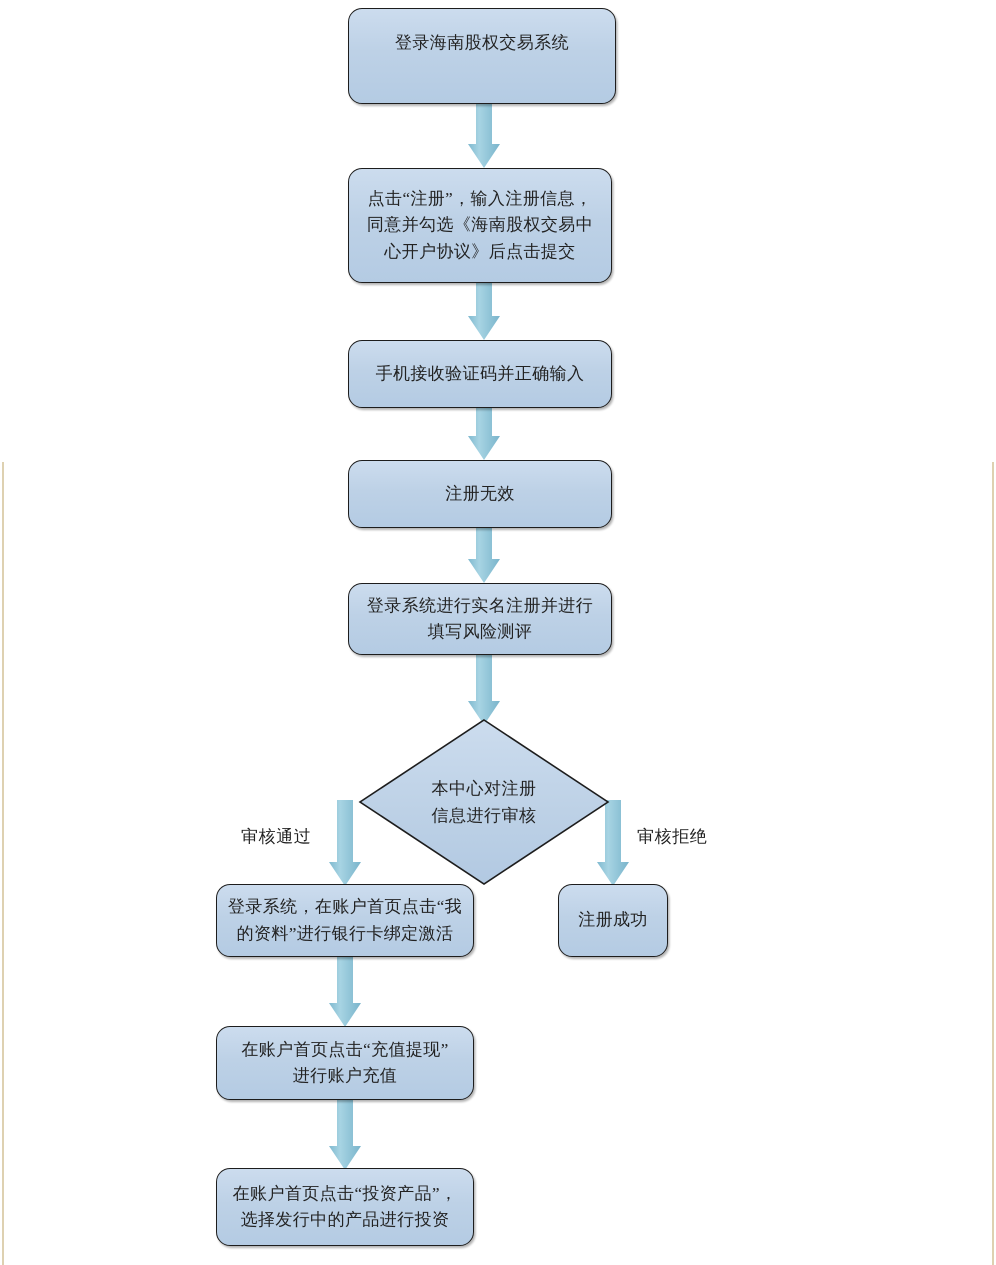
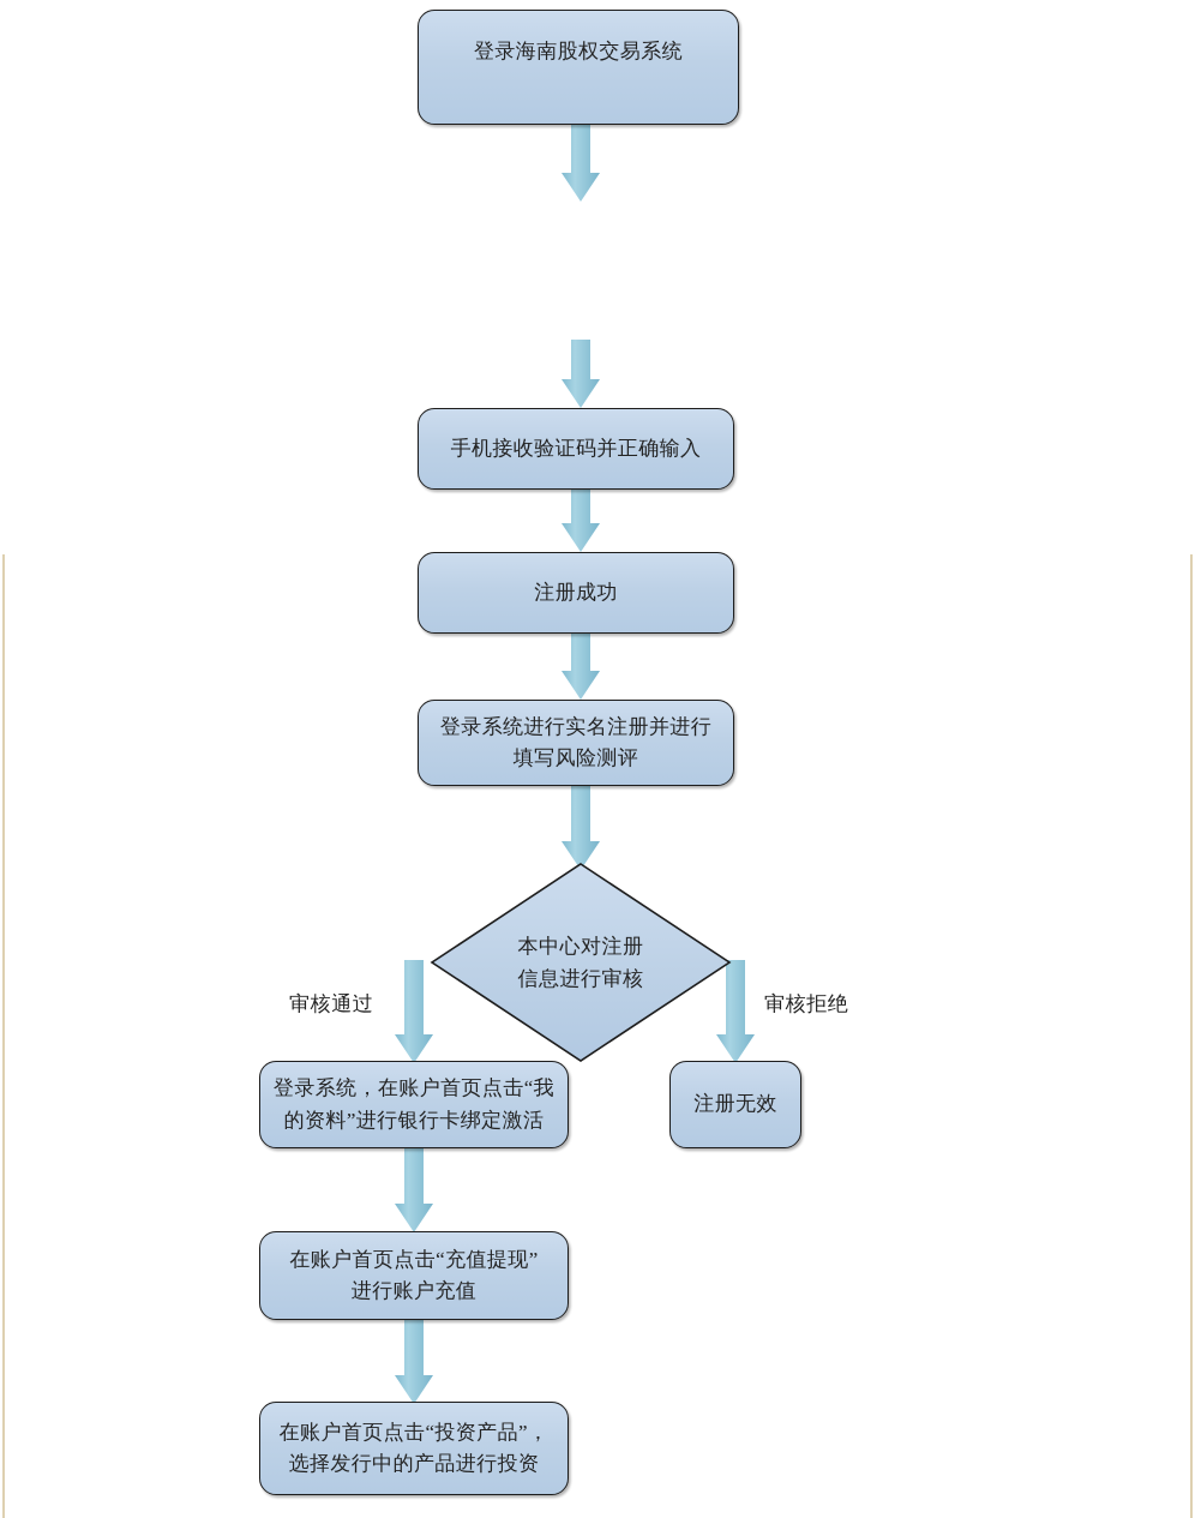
  登录海南股权交易系统
- 点击“注册”，输入注册信息，
- 同意并勾选《海南股权交易中
- 心开户协议》后点击提交
  手机接收验证码并正确输入
- 注册无效
+ 注册成功
  登录系统进行实名注册并进行
  填写风险测评
  本中心对注册
  信息进行审核
  审核通过
  审核拒绝
  登录系统，在账户首页点击“我
  的资料”进行银行卡绑定激活
- 注册成功
+ 注册无效
  在账户首页点击“充值提现”
  进行账户充值
  在账户首页点击“投资产品”，
  选择发行中的产品进行投资
